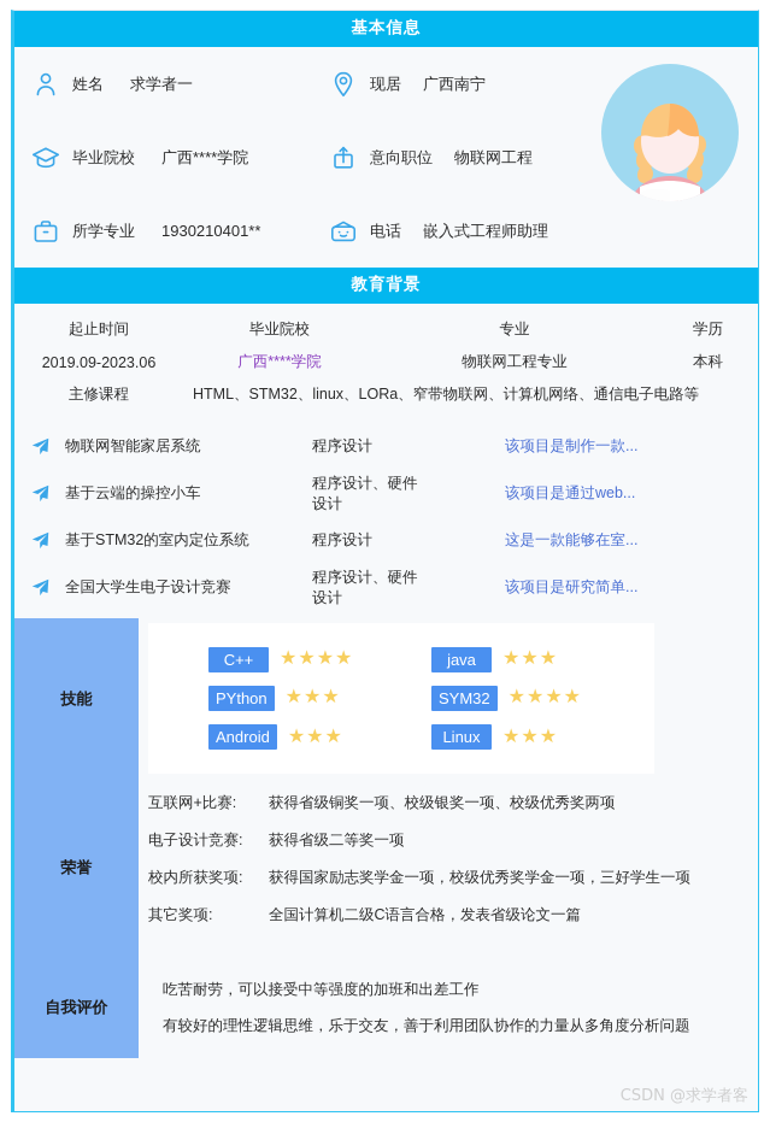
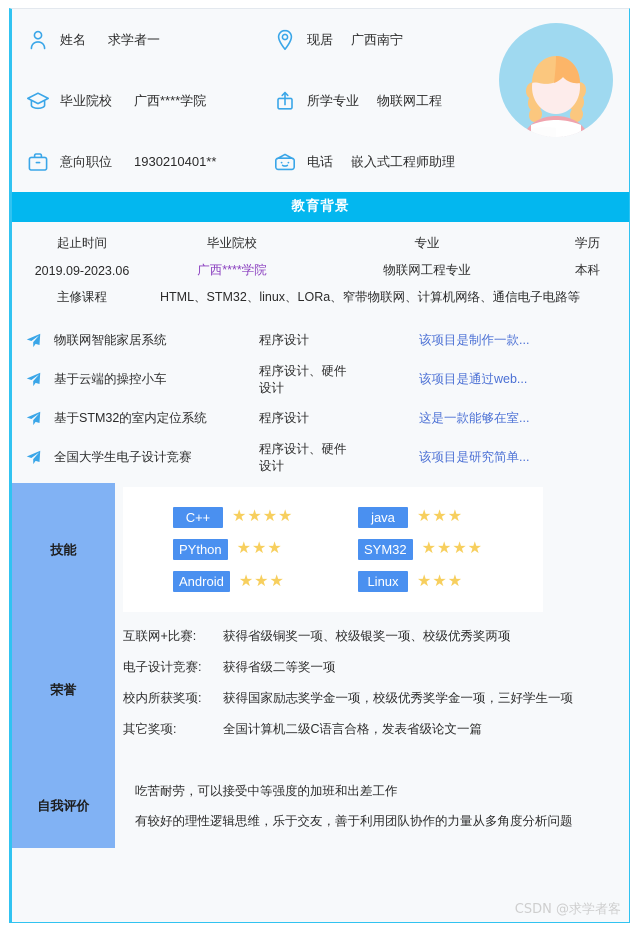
- 基本信息
  姓名
  求学者一
  现居
  广西南宁
  毕业院校
  广西****学院
- 意向职位
+ 所学专业
  物联网工程
- 所学专业
+ 意向职位
  1930210401**
  电话
  嵌入式工程师助理
  教育背景
  起止时间
  毕业院校
  专业
  学历
  2019.09-2023.06
  广西****学院
  物联网工程专业
  本科
  主修课程
  HTML、STM32、linux、LORa、窄带物联网、计算机网络、通信电子电路等
  物联网智能家居系统
  程序设计
  该项目是制作一款...
  基于云端的操控小车
  程序设计、硬件设计
  该项目是通过web...
  基于STM32的室内定位系统
  程序设计
  这是一款能够在室...
  全国大学生电子设计竞赛
  程序设计、硬件设计
  该项目是研究简单...
  技能
  C++
  ★★★★
  java
  ★★★
  PYthon
  ★★★
  SYM32
  ★★★★
  Android
  ★★★
  Linux
  ★★★
  荣誉
  互联网+比赛:
  获得省级铜奖一项、校级银奖一项、校级优秀奖两项
  电子设计竞赛:
  获得省级二等奖一项
  校内所获奖项:
  获得国家励志奖学金一项，校级优秀奖学金一项，三好学生一项
  其它奖项:
  全国计算机二级C语言合格，发表省级论文一篇
  自我评价
  吃苦耐劳，可以接受中等强度的加班和出差工作
  有较好的理性逻辑思维，乐于交友，善于利用团队协作的力量从多角度分析问题
  CSDN @求学者客
